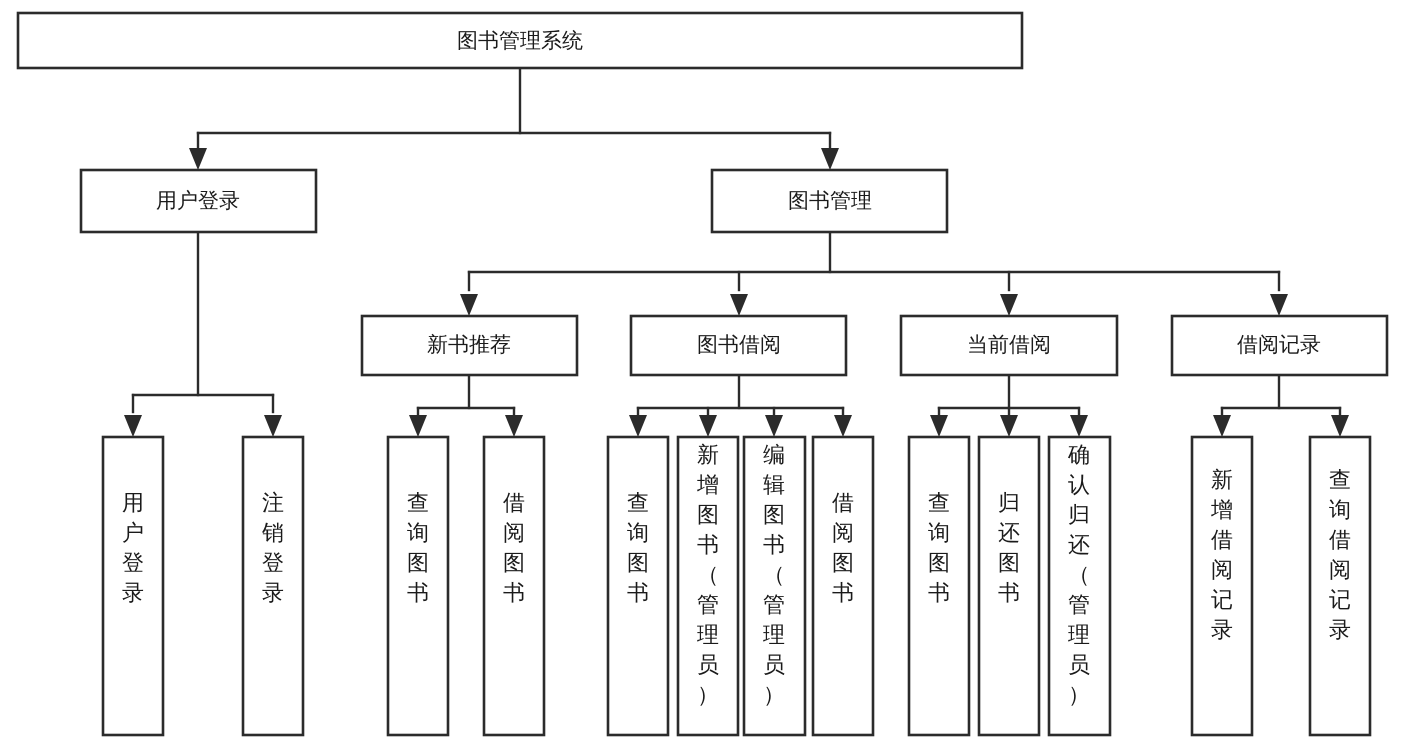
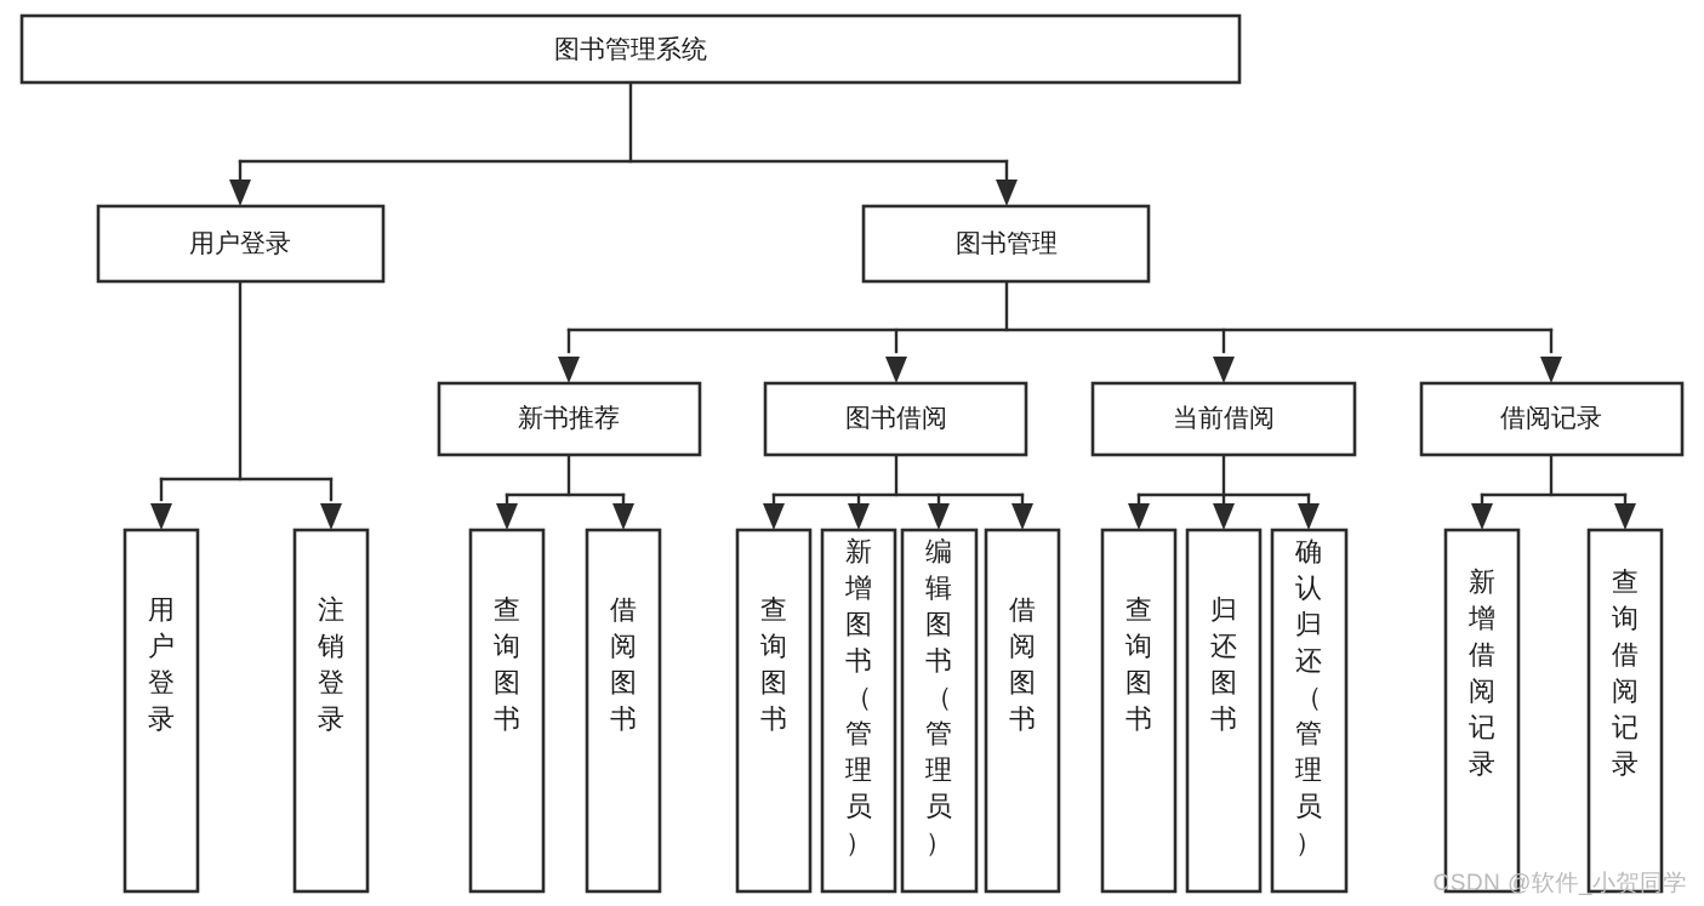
  图书管理系统
  用户登录
  图书管理
  新书推荐
  图书借阅
  当前借阅
  借阅记录
  用户登录
  注销登录
  查询图书
  借阅图书
  查询图书
  新增图书（管理员）
  编辑图书（管理员）
  借阅图书
  查询图书
  归还图书
  确认归还（管理员）
  新增借阅记录
  查询借阅记录
+ CSDN @软件_小贺同学
